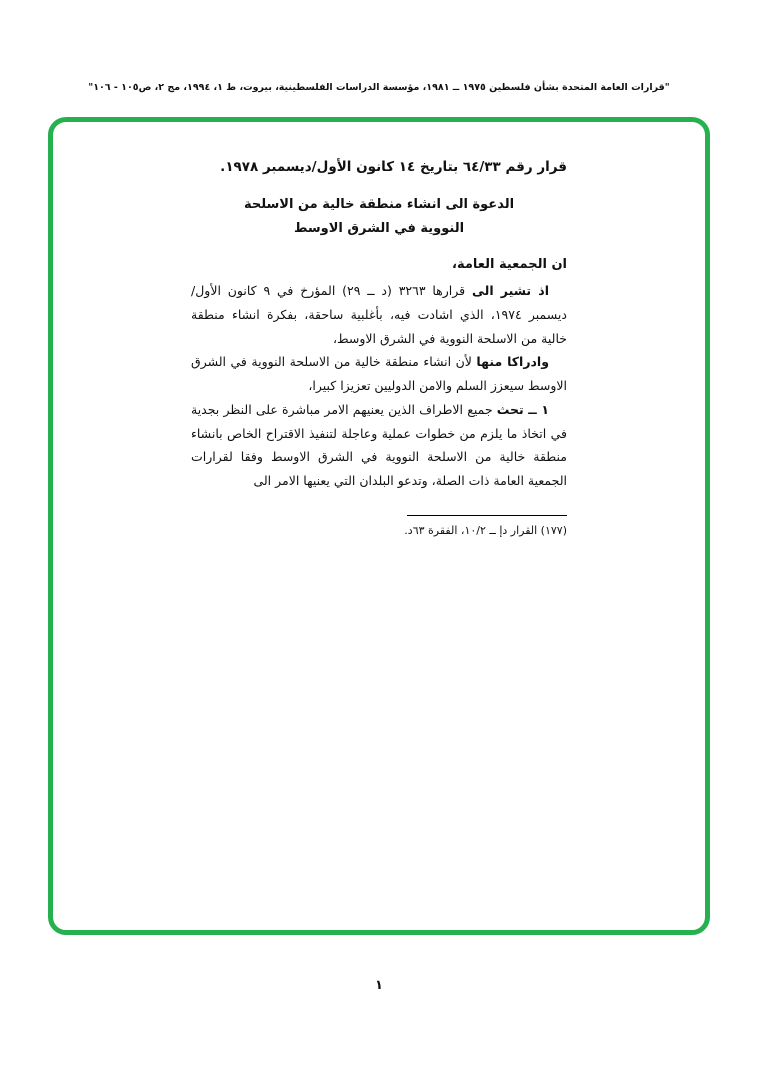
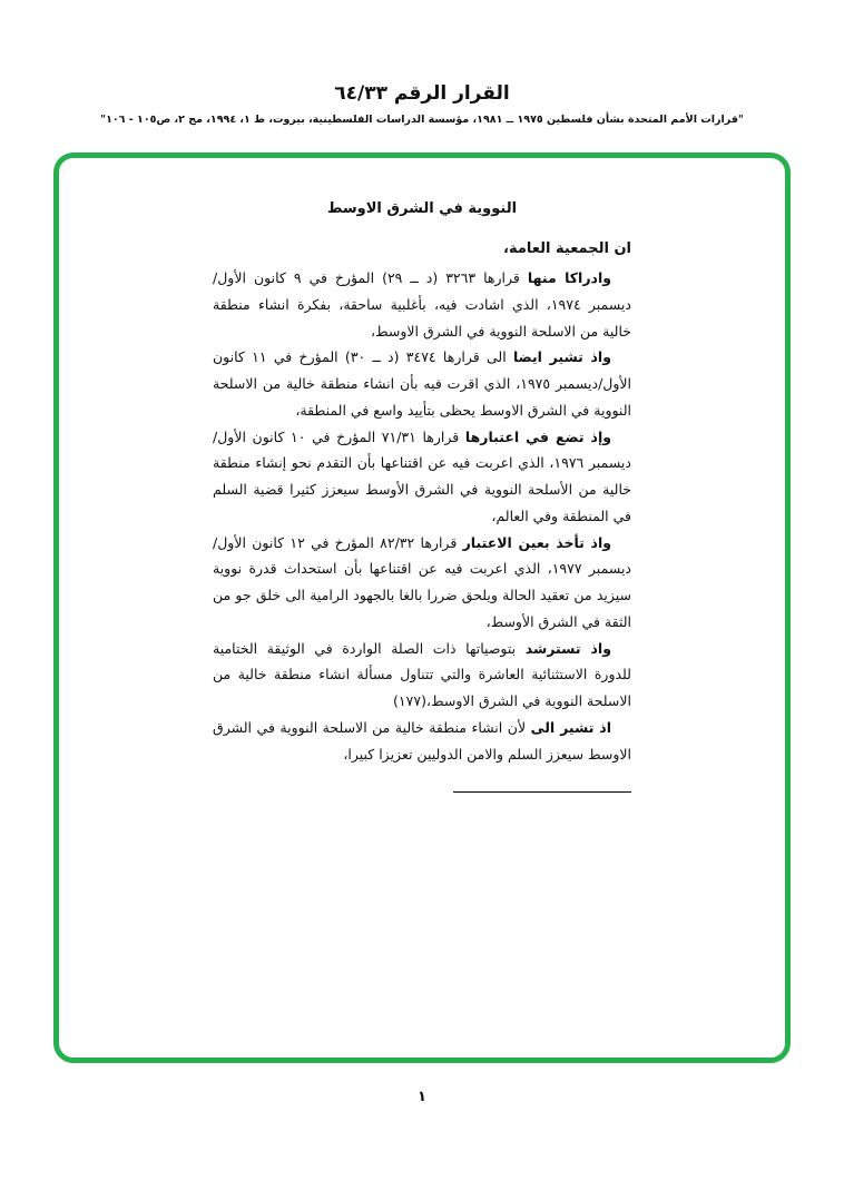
+ القرار الرقم ٦٤/٣٣
- "قرارات العامة المتحدة بشأن فلسطين ١٩٧٥ ــ ١٩٨١، مؤسسة الدراسات الفلسطينية، بيروت، ط ١، ١٩٩٤، مج ٢، ص١٠٥ - ١٠٦"
+ "قرارات الأمم المتحدة بشأن فلسطين ١٩٧٥ ــ ١٩٨١، مؤسسة الدراسات الفلسطينية، بيروت، ط ١، ١٩٩٤، مج ٢، ص١٠٥ - ١٠٦"
- قرار رقم ٦٤/٣٣ بتاريخ ١٤ كانون الأول/ديسمبر ١٩٧٨.
- الدعوة الى انشاء منطقة خالية من الاسلحة
  النووية في الشرق الاوسط
  ان الجمعية العامة،
- اذ تشير الى قرارها ٣٢٦٣ (د ــ ٢٩) المؤرخ في ٩ كانون الأول/ ديسمبر ١٩٧٤، الذي اشادت فيه، بأغلبية ساحقة، بفكرة انشاء منطقة خالية من الاسلحة النووية في الشرق الاوسط،
+ وادراكا منها قرارها ٣٢٦٣ (د ــ ٢٩) المؤرخ في ٩ كانون الأول/ ديسمبر ١٩٧٤، الذي اشادت فيه، بأغلبية ساحقة، بفكرة انشاء منطقة خالية من الاسلحة النووية في الشرق الاوسط،
+ واذ تشير ايضا الى قرارها ٣٤٧٤ (د ــ ٣٠) المؤرخ في ١١ كانون الأول/ديسمبر ١٩٧٥، الذي اقرت فيه بأن انشاء منطقة خالية من الاسلحة النووية في الشرق الاوسط يحظى بتأييد واسع في المنطقة،
+ وإذ تضع في اعتبارها قرارها ٧١/٣١ المؤرخ في ١٠ كانون الأول/ ديسمبر ١٩٧٦، الذي اعربت فيه عن اقتناعها بأن التقدم نحو إنشاء منطقة خالية من الأسلحة النووية في الشرق الأوسط سيعزز كثيرا قضية السلم في المنطقة وفي العالم،
+ واذ تأخذ بعين الاعتبار قرارها ٨٢/٣٢ المؤرخ في ١٢ كانون الأول/ ديسمبر ١٩٧٧، الذي اعربت فيه عن اقتناعها بأن استحداث قدرة نووية سيزيد من تعقيد الحالة ويلحق ضررا بالغا بالجهود الرامية الى خلق جو من الثقة في الشرق الأوسط،
+ واذ تسترشد بتوصياتها ذات الصلة الواردة في الوثيقة الختامية للدورة الاستثنائية العاشرة والتي تتناول مسألة انشاء منطقة خالية من الاسلحة النووية في الشرق الاوسط،(١٧٧)
- وادراكا منها لأن انشاء منطقة خالية من الاسلحة النووية في الشرق الاوسط سيعزز السلم والامن الدوليين تعزيزا كبيرا،
+ اذ تشير الى لأن انشاء منطقة خالية من الاسلحة النووية في الشرق الاوسط سيعزز السلم والامن الدوليين تعزيزا كبيرا،
- ١ ــ تحث جميع الاطراف الذين يعنيهم الامر مباشرة على النظر بجدية في اتخاذ ما يلزم من خطوات عملية وعاجلة لتنفيذ الاقتراح الخاص بانشاء منطقة خالية من الاسلحة النووية في الشرق الاوسط وفقا لقرارات الجمعية العامة ذات الصلة، وتدعو البلدان التي يعنيها الامر الى
- (١٧٧) القرار دإ ــ ١٠/٢، الفقرة ٦٣د.
  ١
